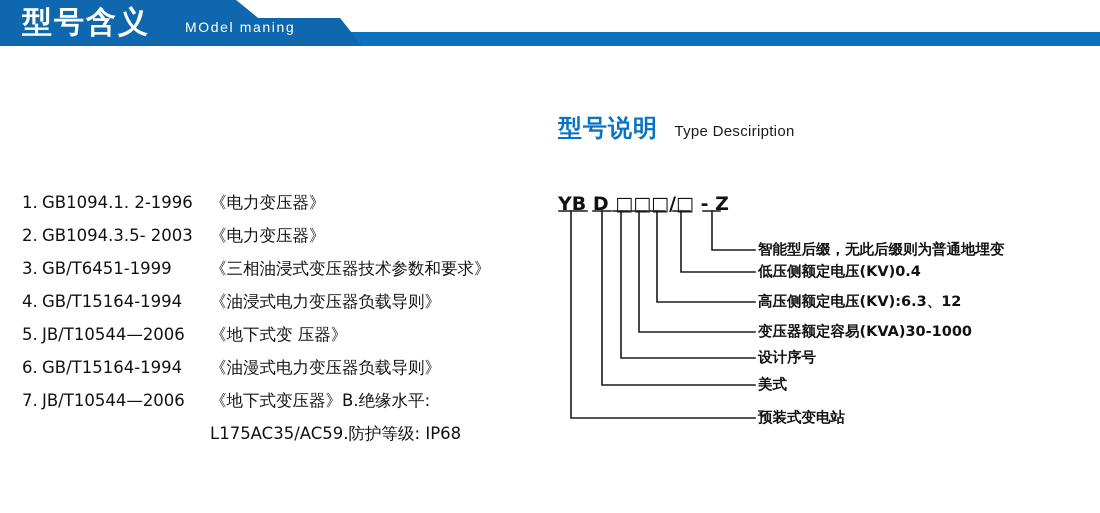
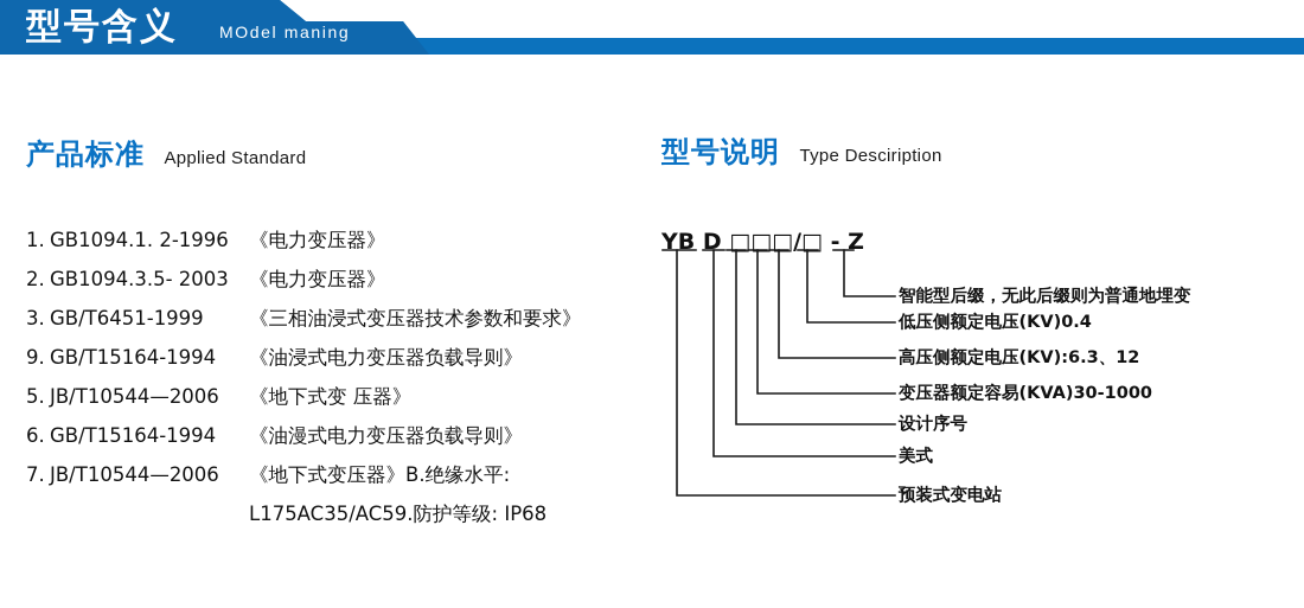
  型号含义
  MOdel maning
+ 产品标准 Applied Standard
  型号说明 Type Desciription
  1.
  GB1094.1. 2-1996
  《电力变压器》
  2.
  GB1094.3.5- 2003
  《电力变压器》
  3.
  GB/T6451-1999
  《三相油浸式变压器技术参数和要求》
- 4.
+ 9.
  GB/T15164-1994
  《油浸式电力变压器负载导则》
  5.
  JB/T10544—2006
  《地下式变 压器》
  6.
  GB/T15164-1994
  《油漫式电力变压器负载导则》
  7.
  JB/T10544—2006
  《地下式变压器》B.绝缘水平:
  L175AC35/AC59.防护等级: IP68
  YB D □□□/□ - Z
  智能型后缀，无此后缀则为普通地埋变
  低压侧额定电压(KV)0.4
  高压侧额定电压(KV):6.3、12
  变压器额定容易(KVA)30-1000
  设计序号
  美式
  预装式变电站
